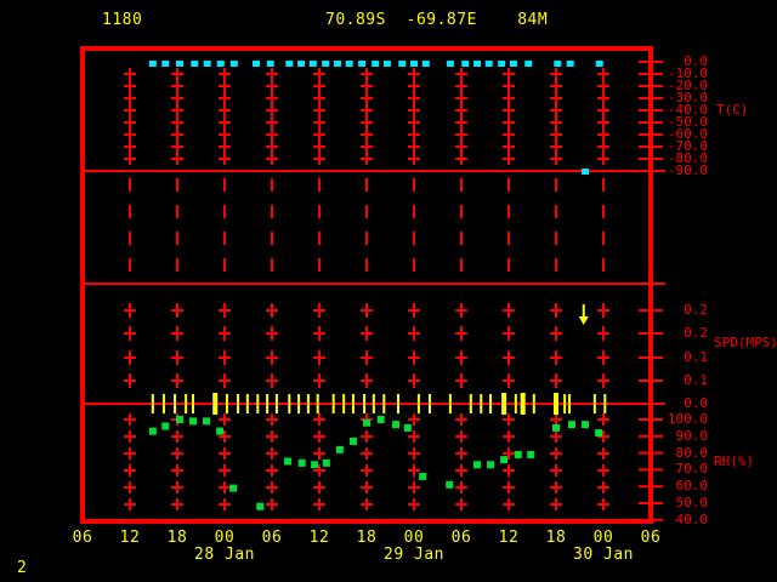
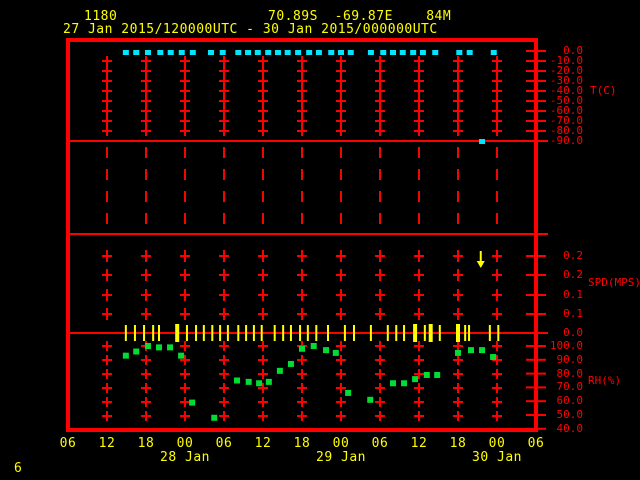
  1180
  70.89S -69.87E 84M
+ 27 Jan 2015/120000UTC - 30 Jan 2015/000000UTC
  0.0
  -10.0
  -20.0
  -30.0
  -40.0
  -50.0
  -60.0
  -70.0
  -80.0
  -90.0
  0.2
  0.2
  0.1
  0.1
  0.0
  100.0
  90.0
  80.0
  70.0
  60.0
  50.0
  40.0
  T(C)
  SPD(MPS)
  RH(%)
  06
  12
  18
  00
  06
  12
  18
  00
  06
  12
  18
  00
  06
  28 Jan
  29 Jan
  30 Jan
- 2
+ 6
